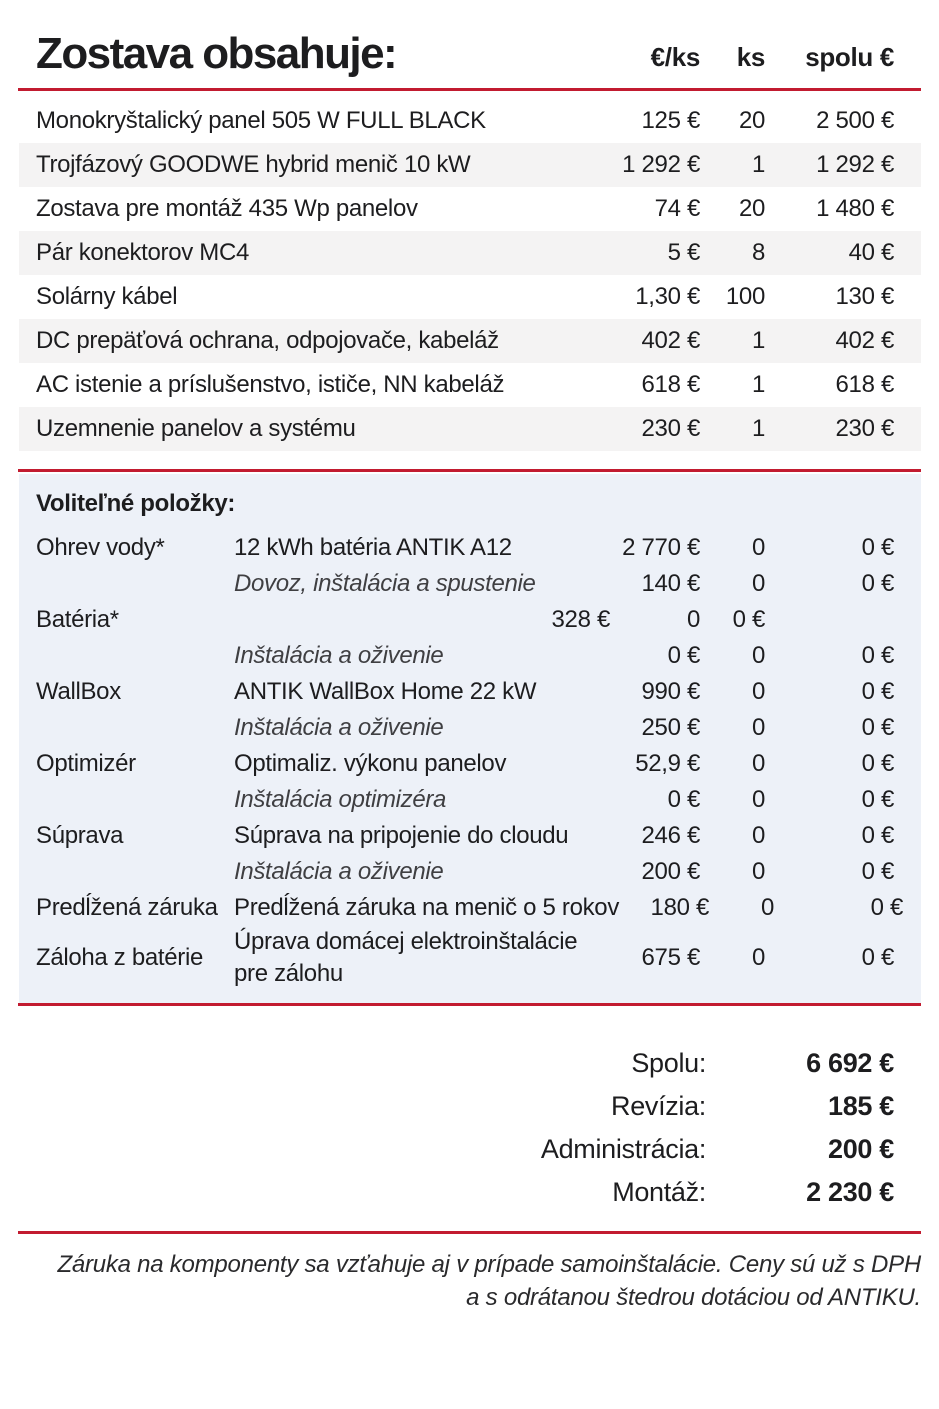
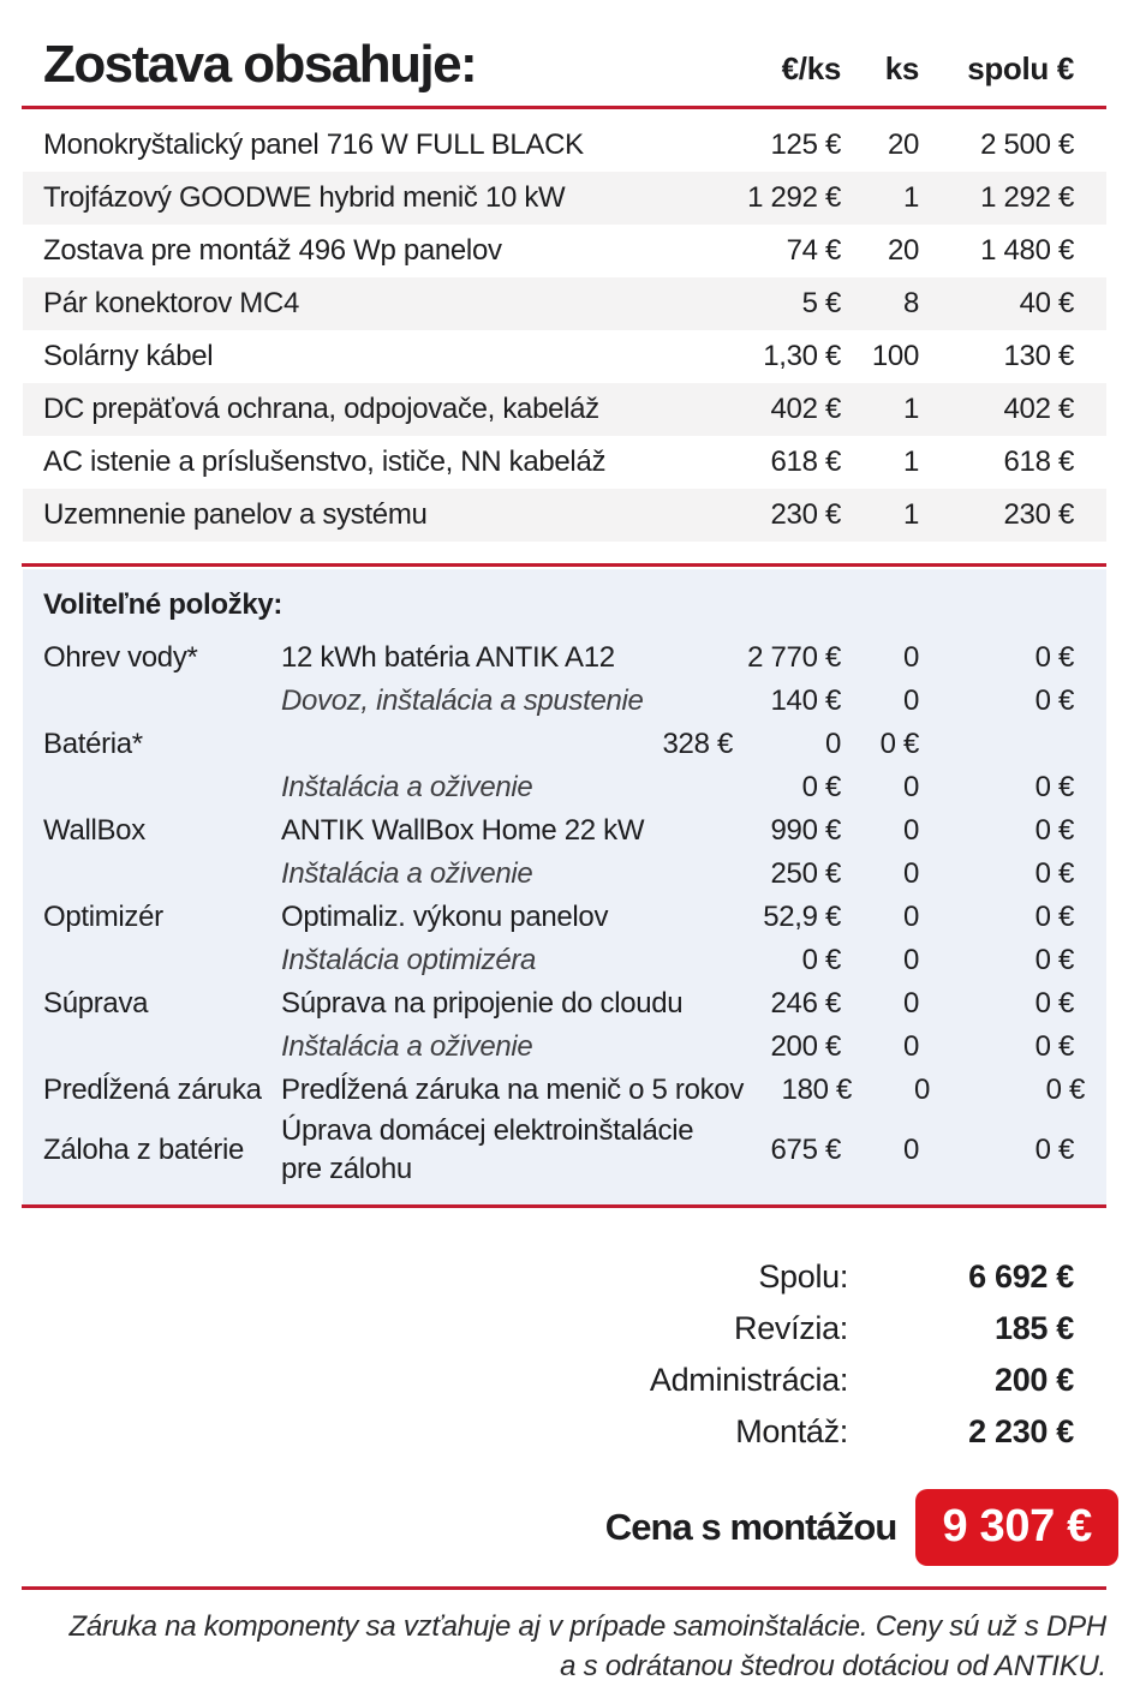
  Zostava obsahuje:
  €/ks
  ks
  spolu €
- Monokryštalický panel 505 W FULL BLACK
+ Monokryštalický panel 716 W FULL BLACK
  125 €
  20
  2 500 €
  Trojfázový GOODWE hybrid menič 10 kW
  1 292 €
  1
  1 292 €
- Zostava pre montáž 435 Wp panelov
+ Zostava pre montáž 496 Wp panelov
  74 €
  20
  1 480 €
  Pár konektorov MC4
  5 €
  8
  40 €
  Solárny kábel
  1,30 €
  100
  130 €
  DC prepäťová ochrana, odpojovače, kabeláž
  402 €
  1
  402 €
  AC istenie a príslušenstvo, ističe, NN kabeláž
  618 €
  1
  618 €
  Uzemnenie panelov a systému
  230 €
  1
  230 €
  Voliteľné položky:
  Ohrev vody*
  12 kWh batéria ANTIK A12
  2 770 €
  0
  0 €
  Dovoz, inštalácia a spustenie
  140 €
  0
  0 €
  Batéria*
  328 €
  0
  0 €
  Inštalácia a oživenie
  0 €
  0
  0 €
  WallBox
  ANTIK WallBox Home 22 kW
  990 €
  0
  0 €
  Inštalácia a oživenie
  250 €
  0
  0 €
  Optimizér
  Optimaliz. výkonu panelov
  52,9 €
  0
  0 €
  Inštalácia optimizéra
  0 €
  0
  0 €
  Súprava
  Súprava na pripojenie do cloudu
  246 €
  0
  0 €
  Inštalácia a oživenie
  200 €
  0
  0 €
  Predĺžená záruka
  Predĺžená záruka na menič o 5 rokov
  180 €
  0
  0 €
  Záloha z batérie
  Úprava domácej elektroinštalácie pre zálohu
  675 €
  0
  0 €
  Spolu:
  6 692 €
  Revízia:
  185 €
  Administrácia:
  200 €
  Montáž:
  2 230 €
+ Cena s montážou
+ 9 307 €
  Záruka na komponenty sa vzťahuje aj v prípade samoinštalácie. Ceny sú už s DPH
  a s odrátanou štedrou dotáciou od ANTIKU.
